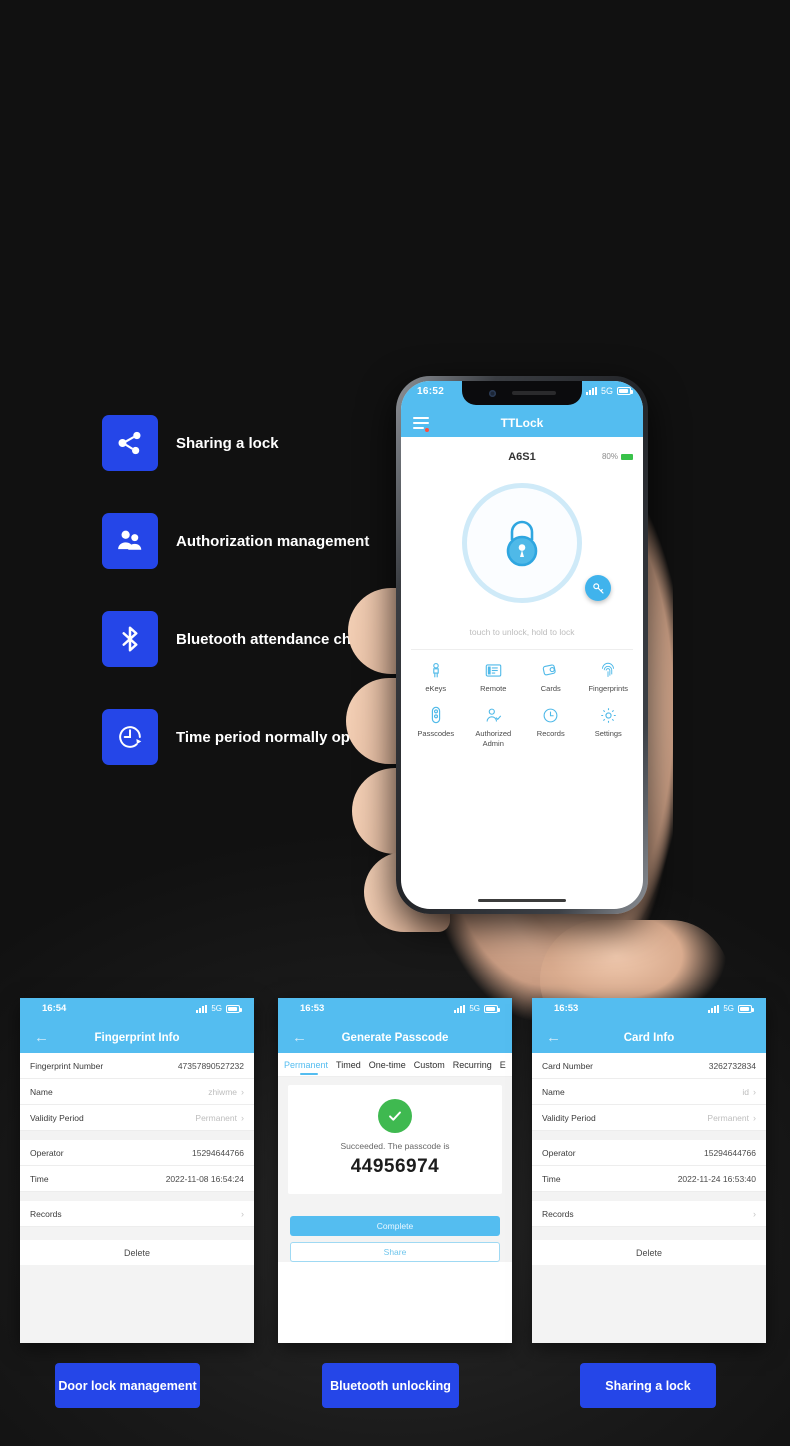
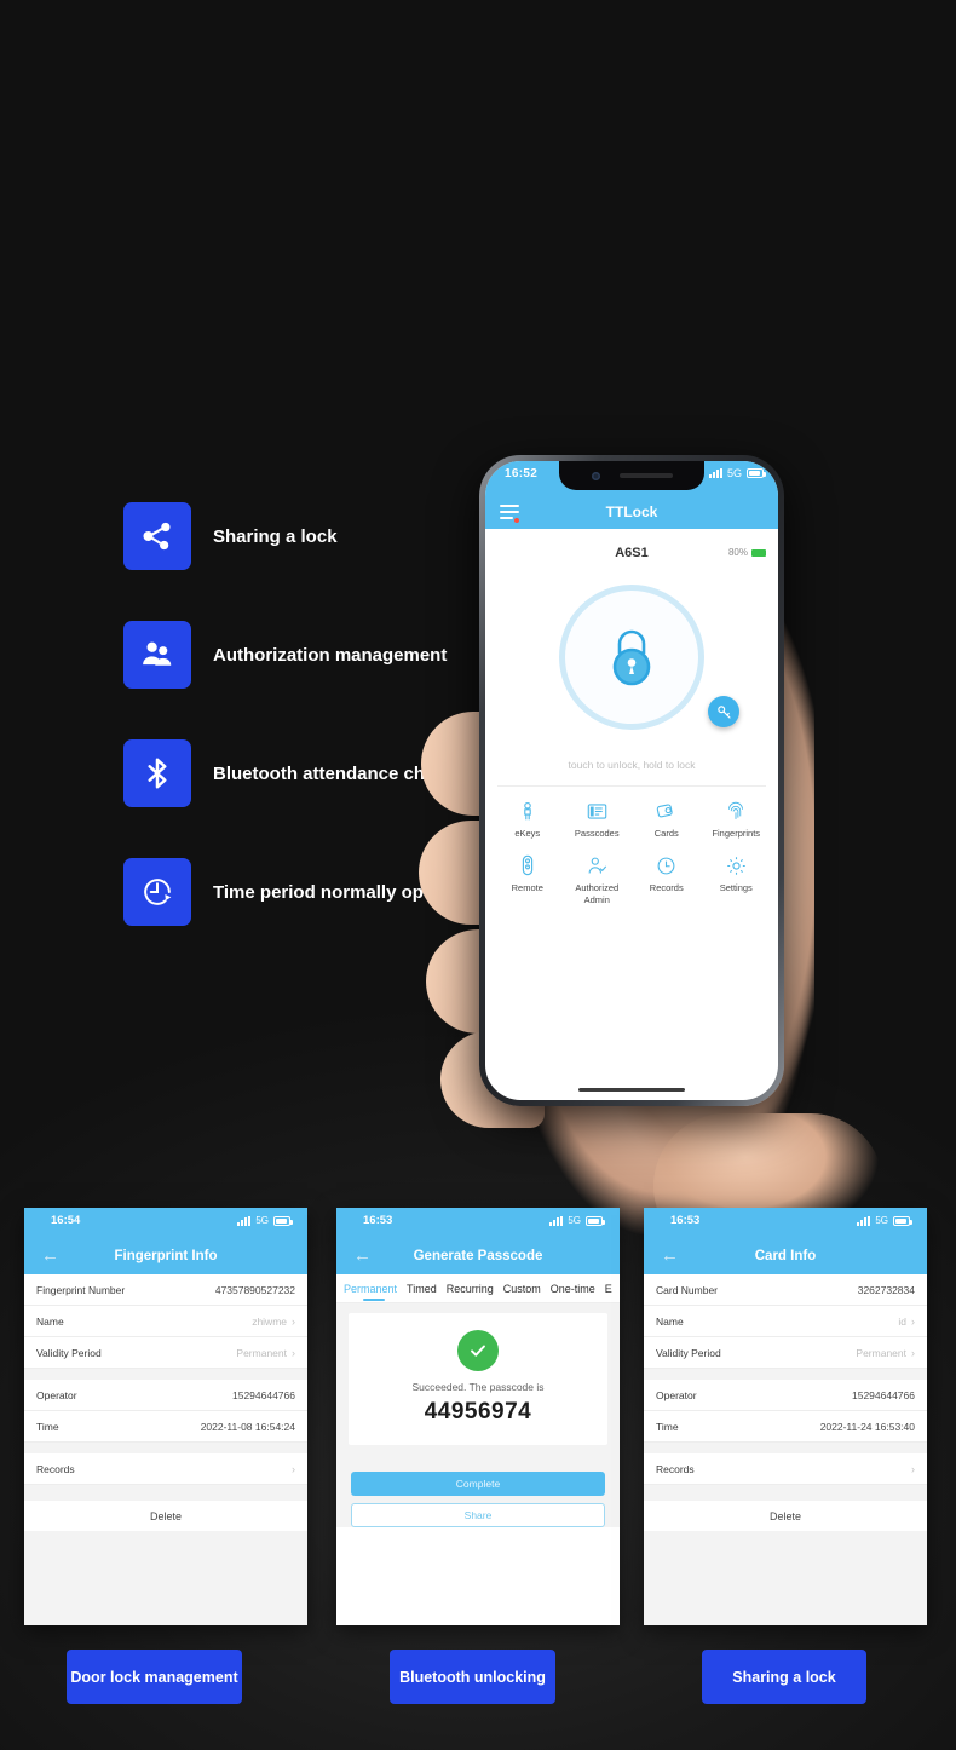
  Sharing a lock
  Authorization management
  Bluetooth attendance c
  Time period normally o
  16:52
  5G
  TTLock
  A6S1
  80%
  touch to unlock, hold to lock
  eKeys
- Remote
+ Passcodes
  Cards
  Fingerprints
- Passcodes
+ Remote
  Authorized
  Admin
  Records
  Settings
  16:54
  5G
  ←
  Fingerprint Info
  Fingerprint Number
  47357890527232
  Name
  zhiwme ›
  Validity Period
  Permanent ›
  Operator
  15294644766
  Time
  2022-11-08 16:54:24
  Records
  ›
  Delete
  16:53
  5G
  ←
  Generate Passcode
  Permanent
  Timed
- One-time
+ Recurring
  Custom
- Recurring
+ One-time
  E
  Succeeded. The passcode is
  44956974
  Complete
  Share
  16:53
  5G
  ←
  Card Info
  Card Number
  3262732834
  Name
  id ›
  Validity Period
  Permanent ›
  Operator
  15294644766
  Time
  2022-11-24 16:53:40
  Records
  ›
  Delete
  Door lock management
  Bluetooth unlocking
  Sharing a lock
